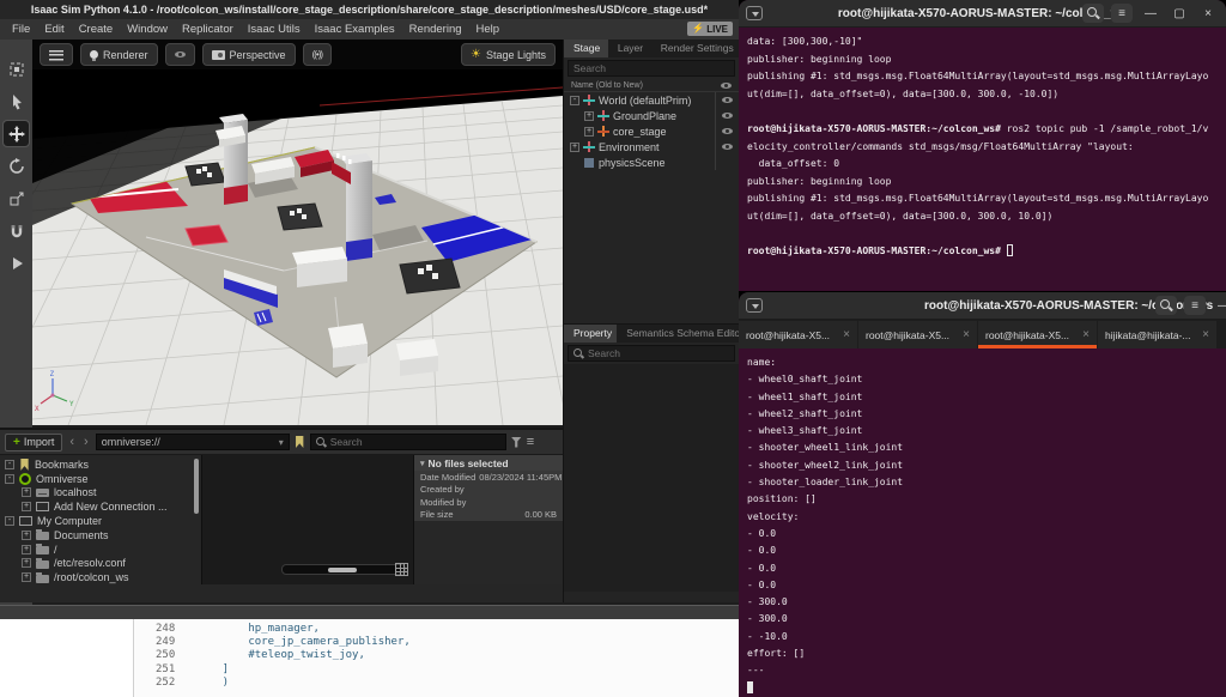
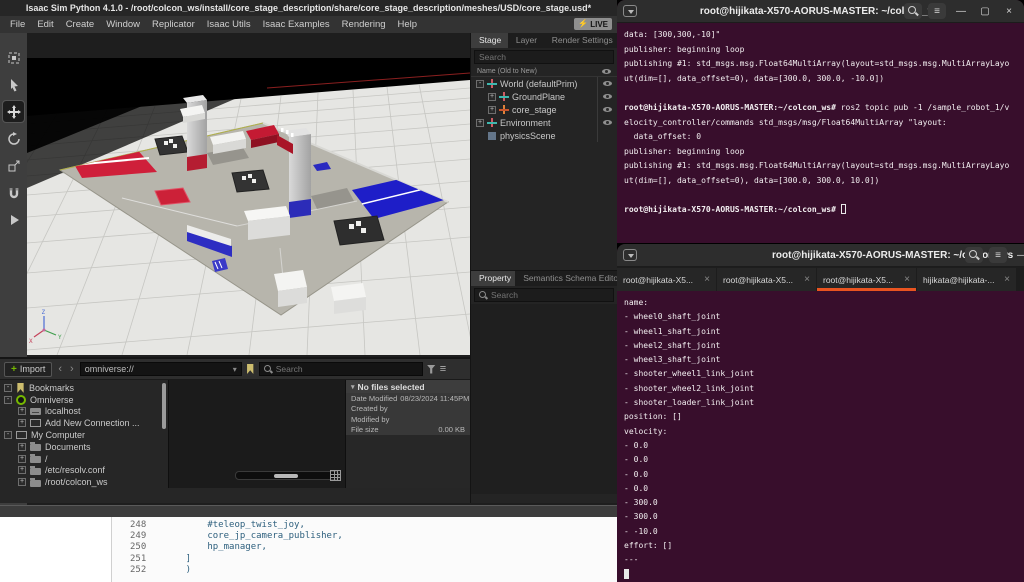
  Isaac Sim Python 4.1.0 - /root/colcon_ws/install/core_stage_description/share/core_stage_description/meshes/USD/core_stage.usd*
  ⚡
  LIVE
  File
  Edit
  Create
  Window
  Replicator
  Isaac Utils
  Isaac Examples
  Rendering
  Help
- Renderer
- Perspective
- ((•))
- ☀
- Stage Lights
  Stage
  Layer
  Render Settings
  Search
  World (defaultPrim)
  GroundPlane
  core_stage
  Environment
  physicsScene
  Property
  Semantics Schema Edito
  Search
  +
  Import
  ‹
  ›
  omniverse://
  ▾
  Search
  ≡
  Bookmarks
  Omniverse
  localhost
  Add New Connection ...
  My Computer
  Documents
  /
  /etc/resolv.conf
  /root/colcon_ws
  No files selected
  Date Modified
  08/23/2024 11:45PM
  Created by
  Modified by
  File size
  0.00 KB
  248
- hp_manager,
+ #teleop_twist_joy,
  249
  core_jp_camera_publisher,
  250
- #teleop_twist_joy,
+ hp_manager,
  251
  ]
  252
  )
  root@hijikata-X570-AORUS-MASTER: ~/co_
  ≡
  —
  ▢
  ×
  data: [300,300,-10]"
  publisher: beginning loop
  publishing #1: std_msgs.msg.Float64MultiArray(layout=std_msgs.msg.MultiArrayLayo
  ut(dim=[], data_offset=0), data=[300.0, 300.0, -10.0])
  root@hijikata-X570-AORUS-MASTER:~/colcon_ws# ros2 topic pub -1 /sample_robot_1/v
  elocity_controller/commands std_msgs/msg/Float64MultiArray "layout:
  data_offset: 0
  publisher: beginning loop
  publishing #1: std_msgs.msg.Float64MultiArray(layout=std_msgs.msg.MultiArrayLayo
  ut(dim=[], data_offset=0), data=[300.0, 300.0, 10.0])
  root@hijikata-X570-AORUS-MASTER:~/colcon_ws#
  root@hijikata-X570-AORUS-MASTER: ~/os
  ≡
  —
  root@hijikata-X5...
  ×
  root@hijikata-X5...
  ×
  root@hijikata-X5...
  ×
  hijikata@hijikata-...
  ×
  name:
  - wheel0_shaft_joint
  - wheel1_shaft_joint
  - wheel2_shaft_joint
  - wheel3_shaft_joint
  - shooter_wheel1_link_joint
  - shooter_wheel2_link_joint
  - shooter_loader_link_joint
  position: []
  velocity:
  - 0.0
  - 0.0
  - 0.0
  - 0.0
  - 300.0
  - 300.0
  - -10.0
  effort: []
  ---
